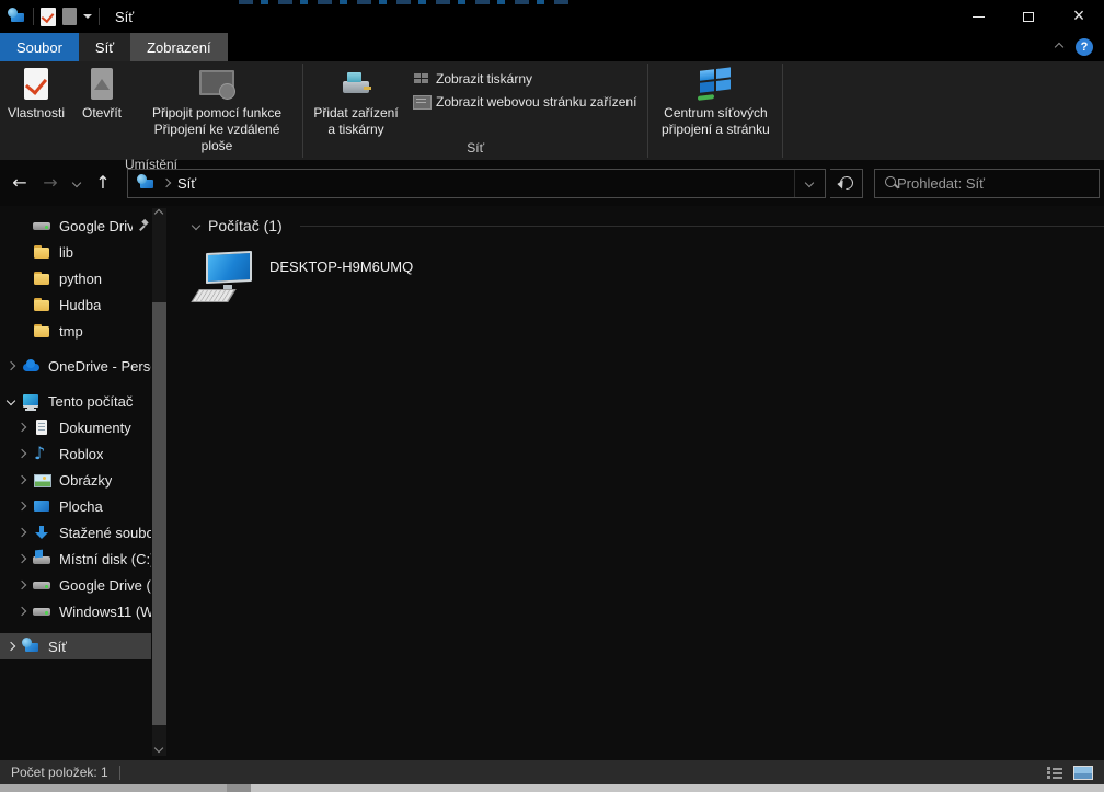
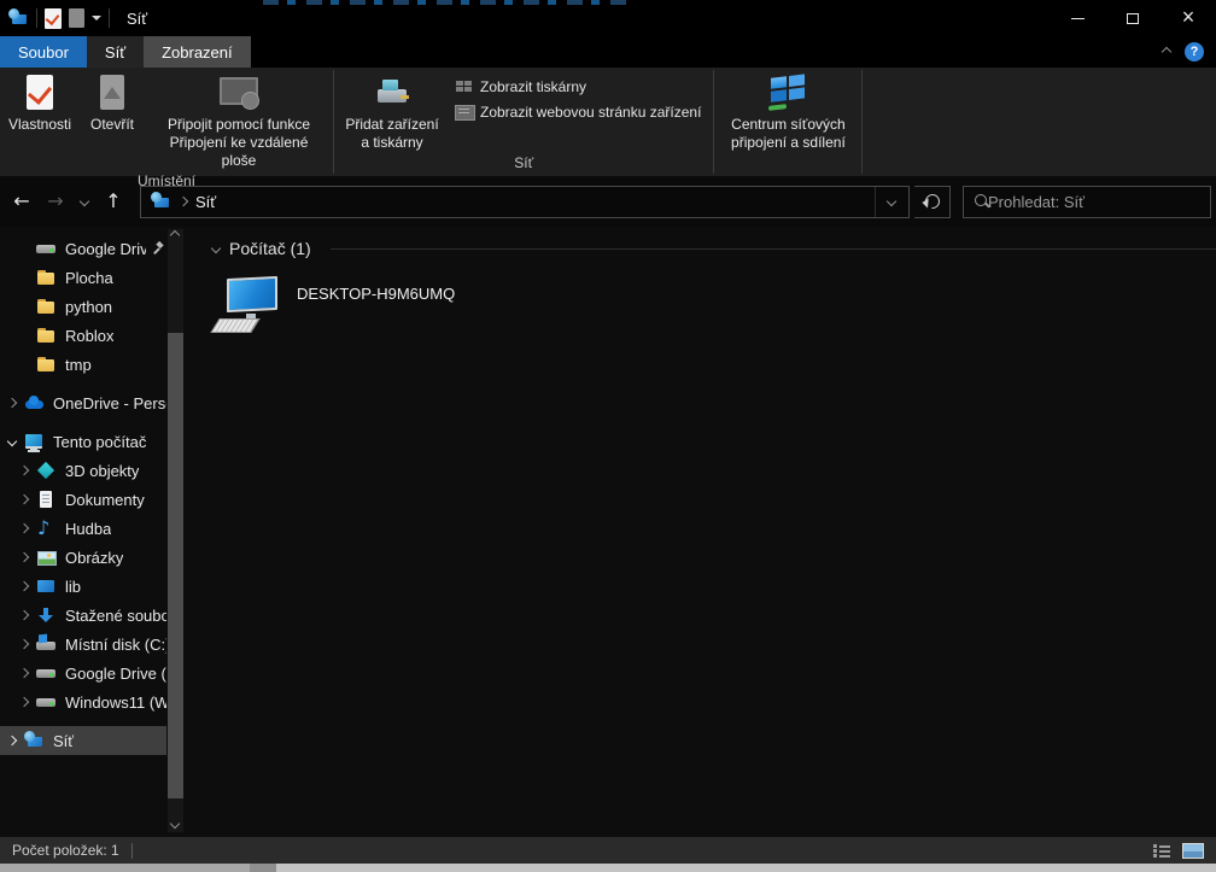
  Síť
  Soubor
  Síť
  Zobrazení
  ?
  Vlastnosti
  Otevřít
  Připojit pomocí funkce Připojení ke vzdálené ploše
  Umístění
  Přidat zařízení a tiskárny
  Zobrazit tiskárny
  Zobrazit webovou stránku zařízení
  Síť
- Centrum síťových připojení a stránku
+ Centrum síťových připojení a sdílení
  ←
  →
  ↑
  Síť
  Prohledat: Síť
  Google Driv
- lib
+ Plocha
  python
- Hudba
+ Roblox
  tmp
  OneDrive - Pers
  Tento počítač
+ 3D objekty
  Dokumenty
- Roblox
+ Hudba
  Obrázky
- Plocha
+ lib
  Stažené soubo
  Místní disk (C:
  Google Drive (
  Windows11 (W
  Síť
  Počítač (1)
  DESKTOP-H9M6UMQ
  Počet položek: 1
